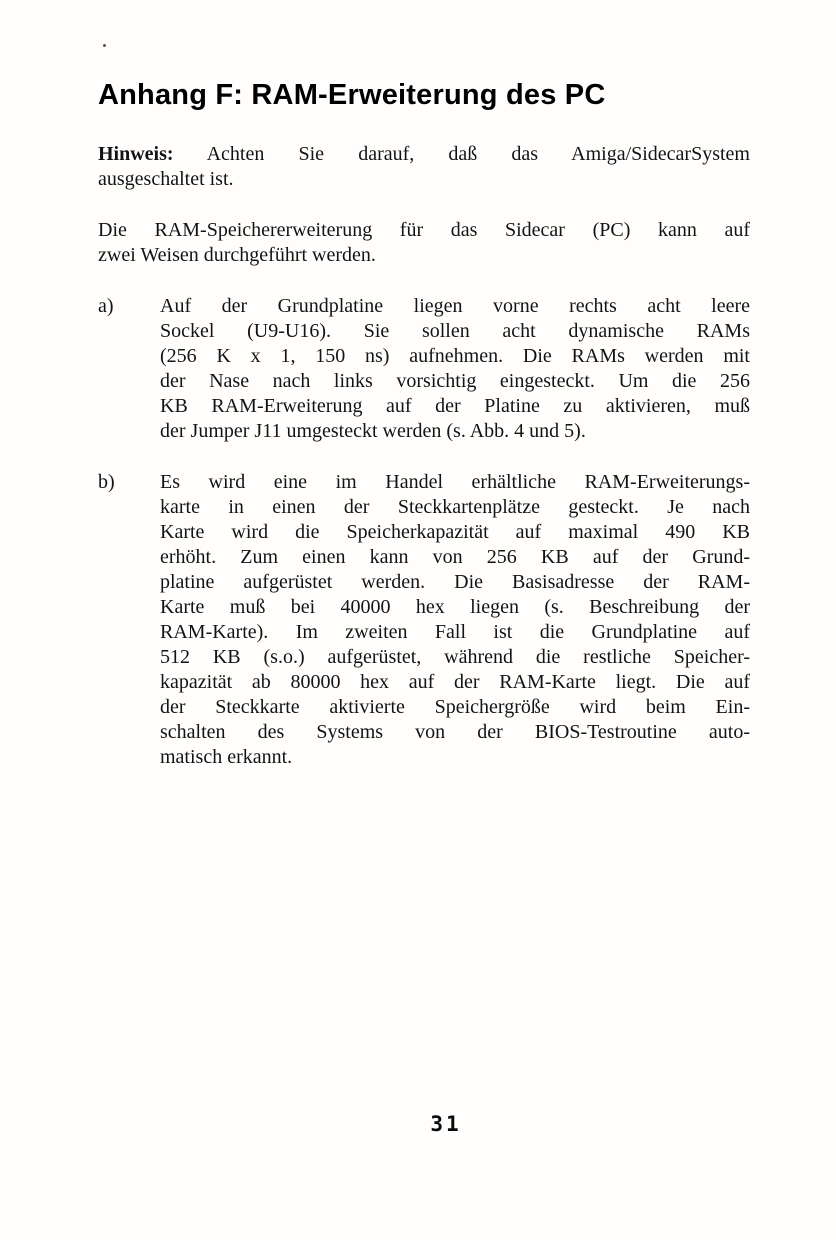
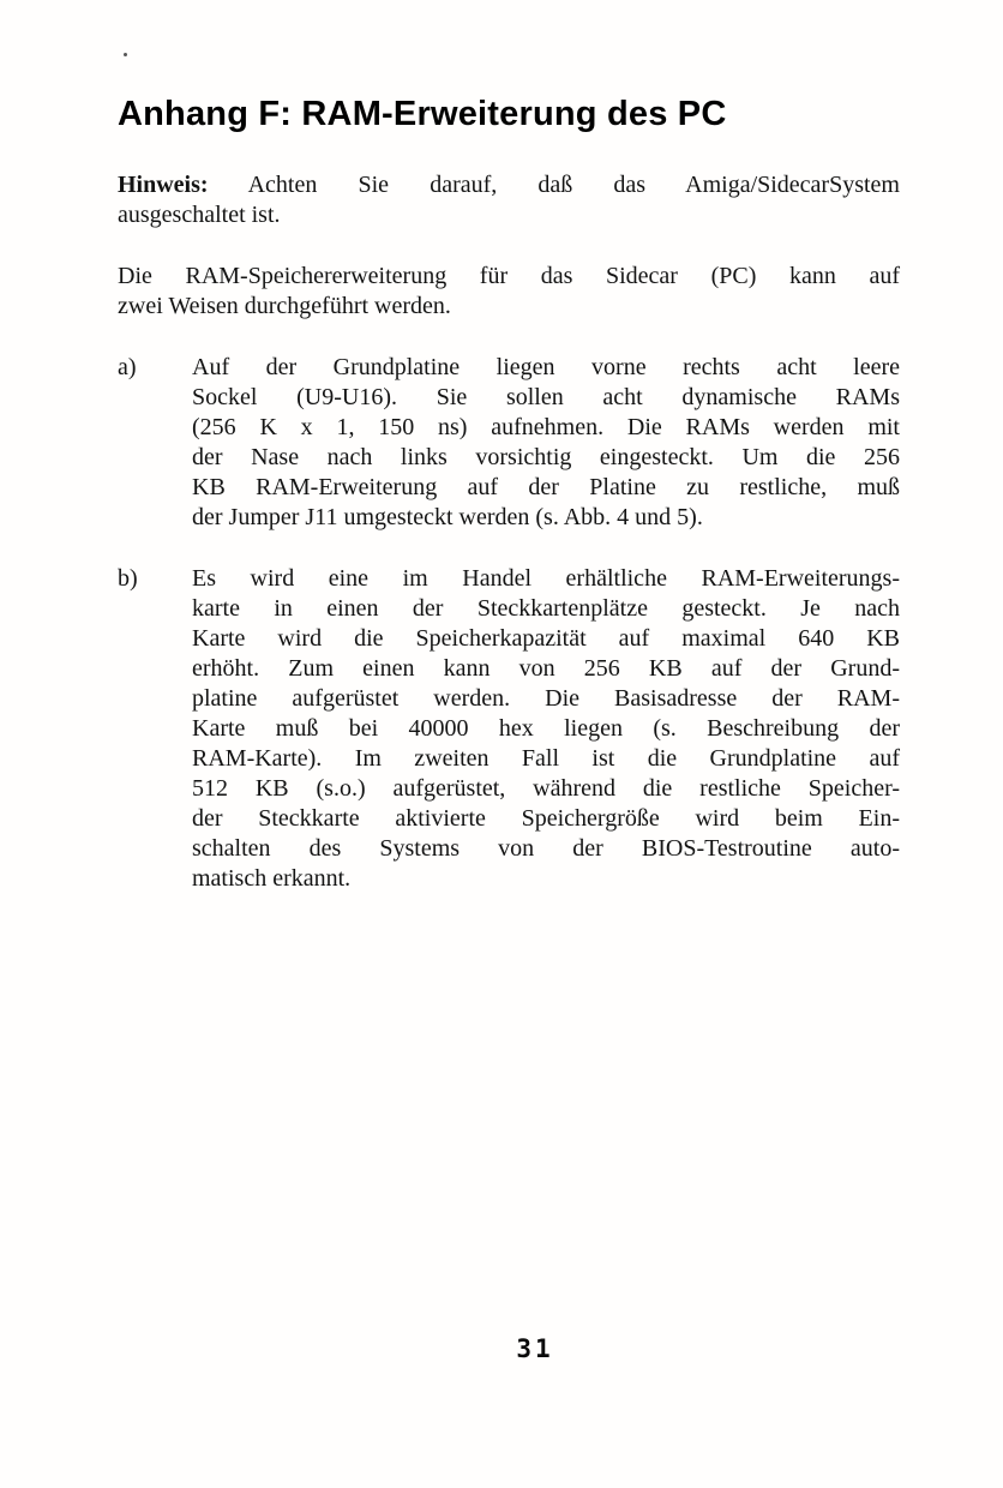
  Anhang F: RAM-Erweiterung des PC
  Hinweis: Achten Sie darauf, daß das Amiga/SidecarSystem
  ausgeschaltet ist.
  Die RAM-Speichererweiterung für das Sidecar (PC) kann auf
  zwei Weisen durchgeführt werden.
  a)
  Auf der Grundplatine liegen vorne rechts acht leere
  Sockel (U9-U16). Sie sollen acht dynamische RAMs
  (256 K x 1, 150 ns) aufnehmen. Die RAMs werden mit
  der Nase nach links vorsichtig eingesteckt. Um die 256
- KB RAM-Erweiterung auf der Platine zu aktivieren, muß
+ KB RAM-Erweiterung auf der Platine zu restliche, muß
  der Jumper J11 umgesteckt werden (s. Abb. 4 und 5).
  b)
  Es wird eine im Handel erhältliche RAM-Erweiterungs-
  karte in einen der Steckkartenplätze gesteckt. Je nach
- Karte wird die Speicherkapazität auf maximal 490 KB
+ Karte wird die Speicherkapazität auf maximal 640 KB
  erhöht. Zum einen kann von 256 KB auf der Grund-
  platine aufgerüstet werden. Die Basisadresse der RAM-
  Karte muß bei 40000 hex liegen (s. Beschreibung der
  RAM-Karte). Im zweiten Fall ist die Grundplatine auf
  512 KB (s.o.) aufgerüstet, während die restliche Speicher-
- kapazität ab 80000 hex auf der RAM-Karte liegt. Die auf
  der Steckkarte aktivierte Speichergröße wird beim Ein-
  schalten des Systems von der BIOS-Testroutine auto-
  matisch erkannt.
  31
